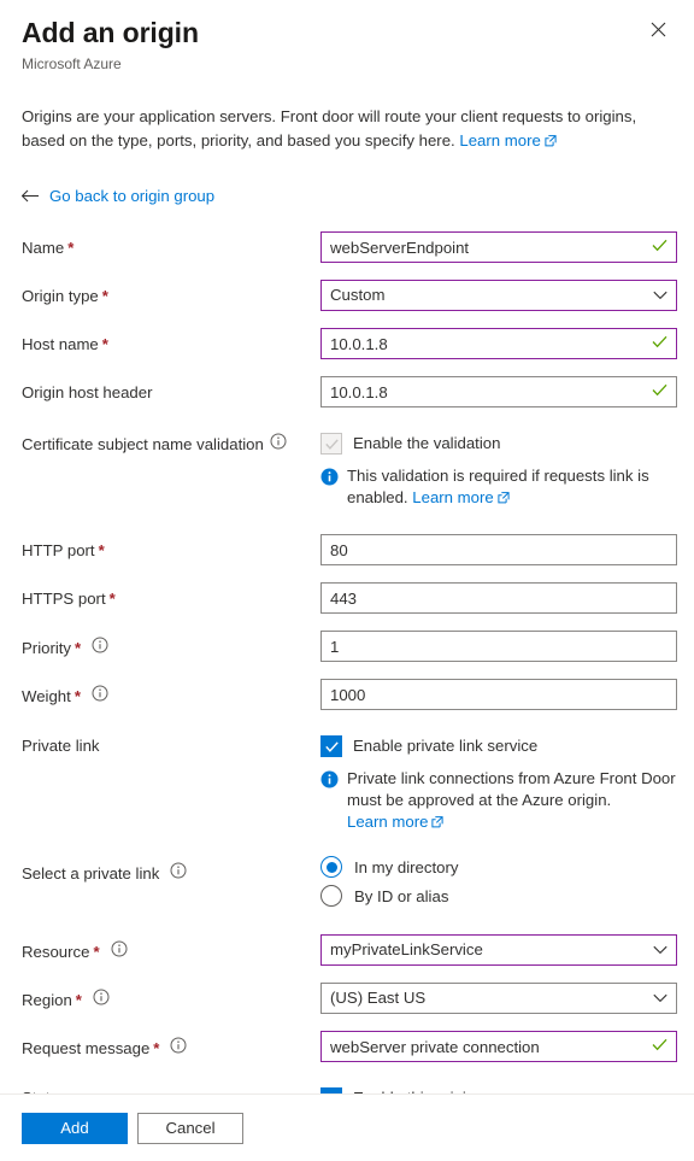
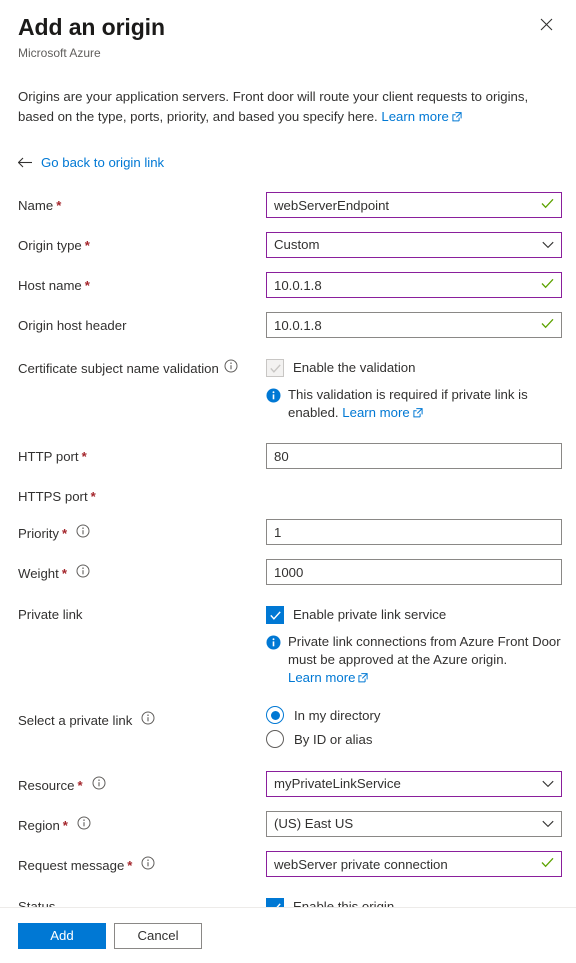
  Add an origin
  Microsoft Azure
  Origins are your application servers. Front door will route your client requests to origins, based on the type, ports, priority, and based you specify here. Learn more
- Go back to origin group
+ Go back to origin link
  Name
  *
  webServerEndpoint
  Origin type
  *
  Custom
  Host name
  *
  10.0.1.8
  Origin host header
  10.0.1.8
  Certificate subject name validation
  Enable the validation
- This validation is required if requests link is enabled. Learn more
+ This validation is required if private link is enabled. Learn more
  HTTP port
  *
  80
  HTTPS port
  *
- 443
  Priority
  *
  1
  Weight
  *
  1000
  Private link
  Enable private link service
  Private link connections from Azure Front Door must be approved at the Azure origin.
  Learn more
  Select a private link
  In my directory
  By ID or alias
  Resource
  *
  myPrivateLinkService
  Region
  *
  (US) East US
  Request message
  *
  webServer private connection
  Add
  Cancel
